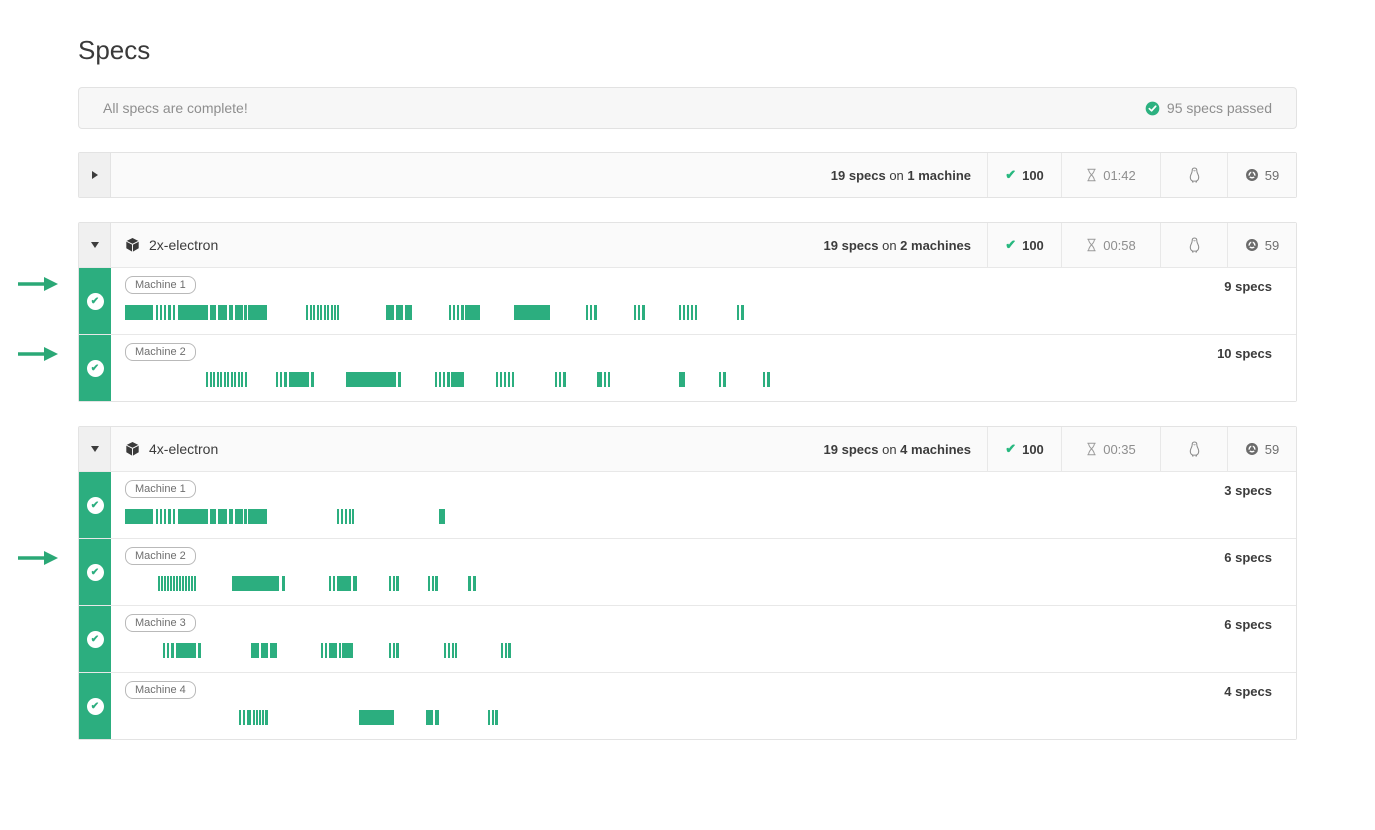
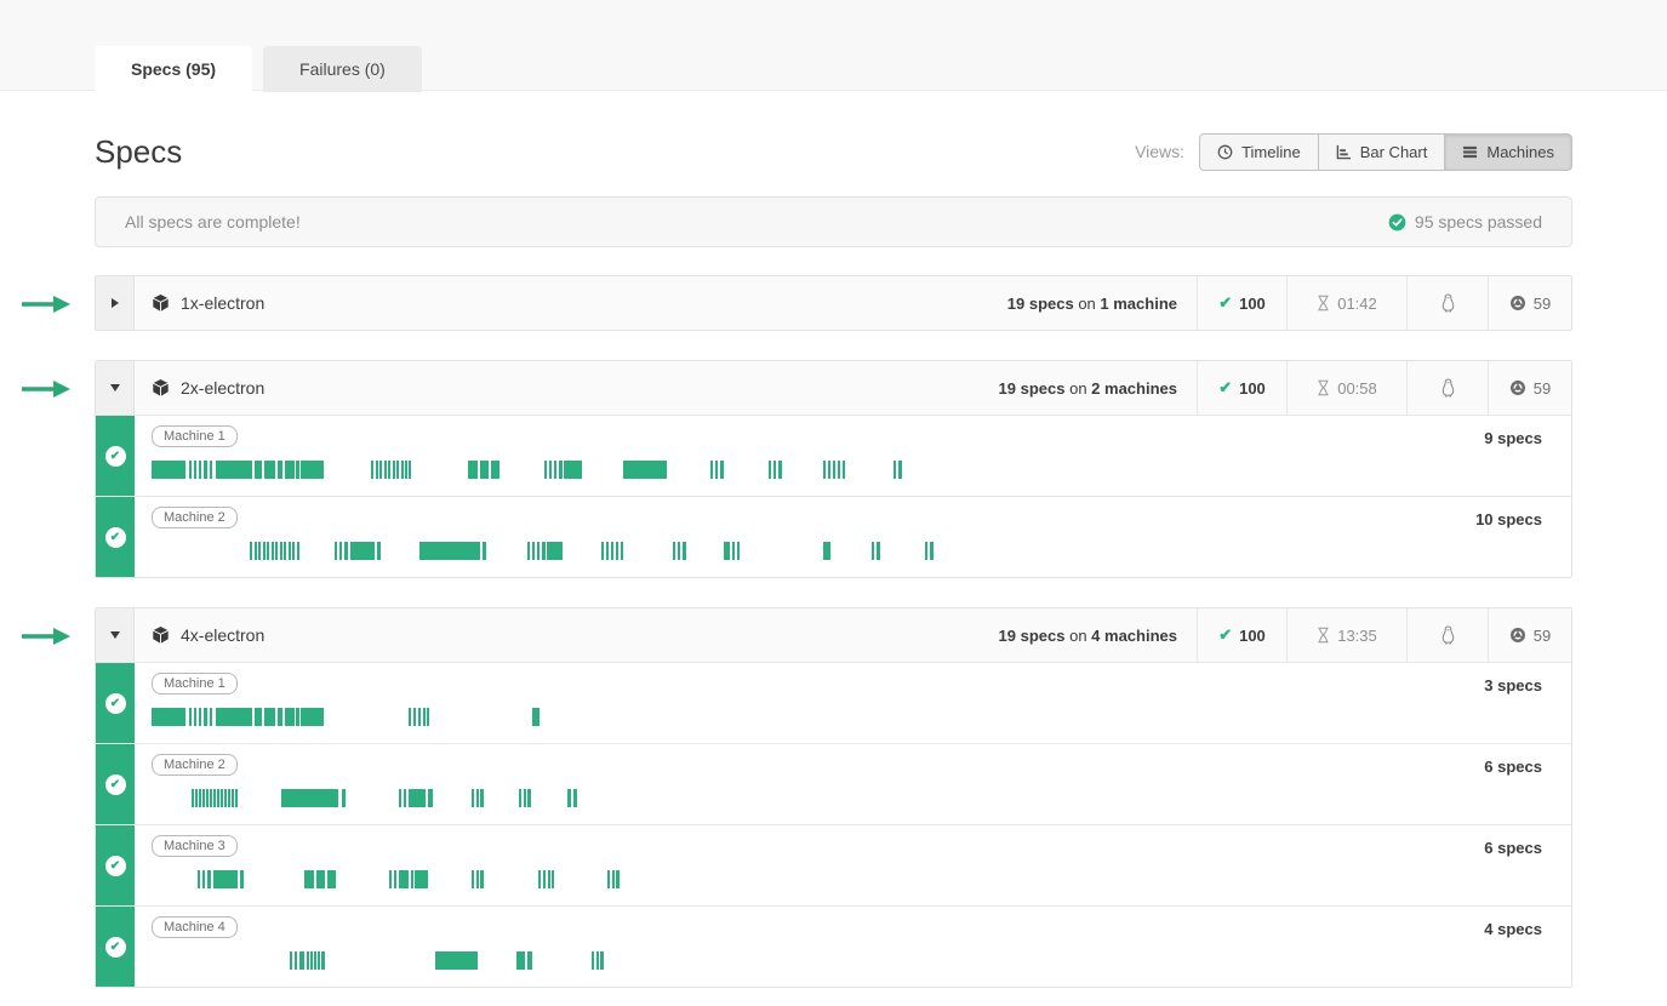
+ Specs (95)
+ Failures (0)
  Specs
+ Views:
+ Timeline
+ Bar Chart
+ Machines
  All specs are complete!
  95 specs passed
+ 1x-electron
  19 specs
  on
  1 machine
  ✔
  100
  01:42
  59
  2x-electron
  19 specs
  on
  2 machines
  ✔
  100
  00:58
  59
  ✔
  Machine 1
  9 specs
  ✔
  Machine 2
  10 specs
  4x-electron
  19 specs
  on
  4 machines
  ✔
  100
- 00:35
+ 13:35
  59
  ✔
  Machine 1
  3 specs
  ✔
  Machine 2
  6 specs
  ✔
  Machine 3
  6 specs
  ✔
  Machine 4
  4 specs
